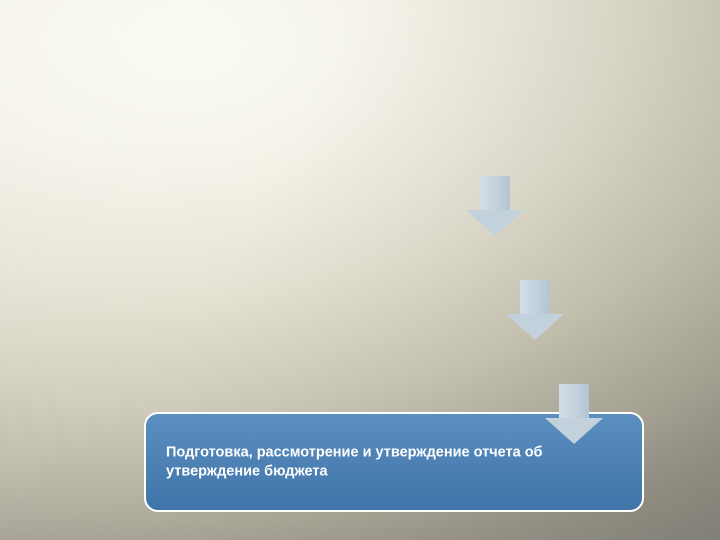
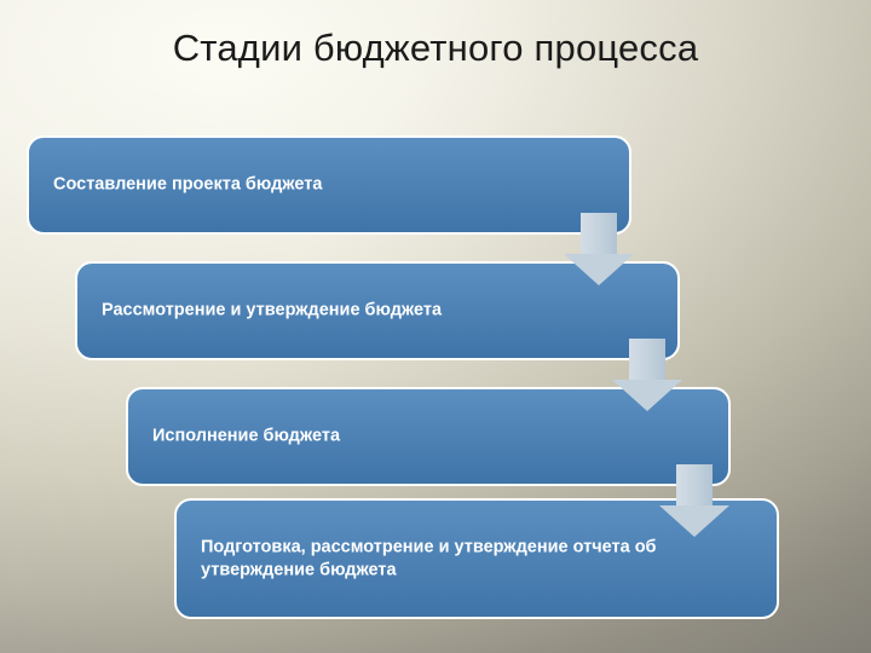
+ Стадии бюджетного процесса
+ Составление проекта бюджета
+ Рассмотрение и утверждение бюджета
+ Исполнение бюджета
  Подготовка, рассмотрение и утверждение отчета об утверждение бюджета
